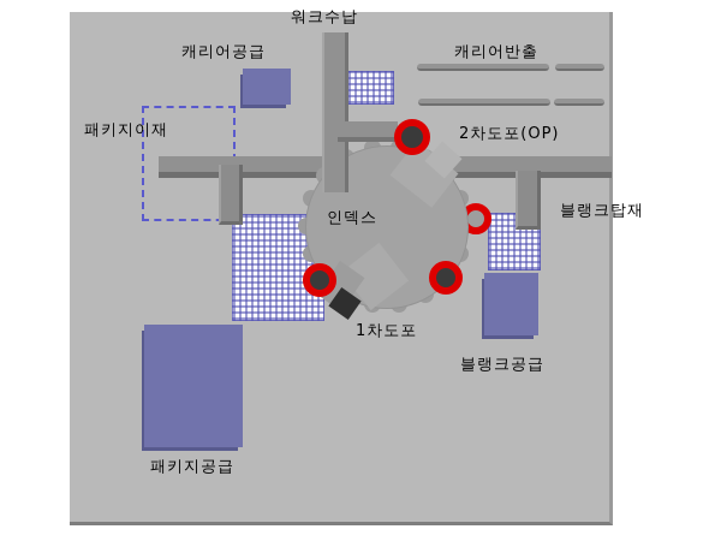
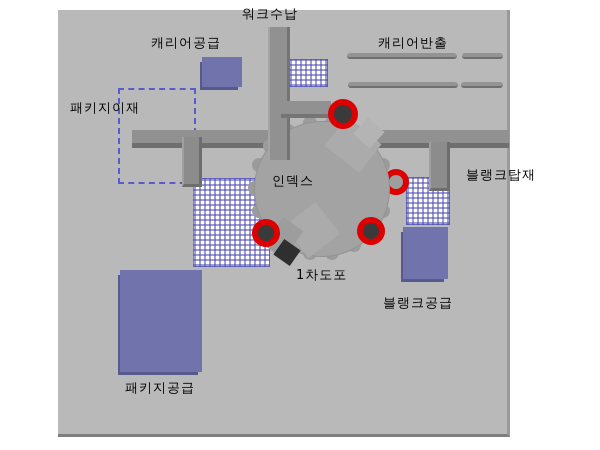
  워크수납
  캐리어공급
  캐리어반출
  패키지이재
- 2차도포(OP)
  인덱스
  블랭크탑재
  1차도포
  블랭크공급
  패키지공급
